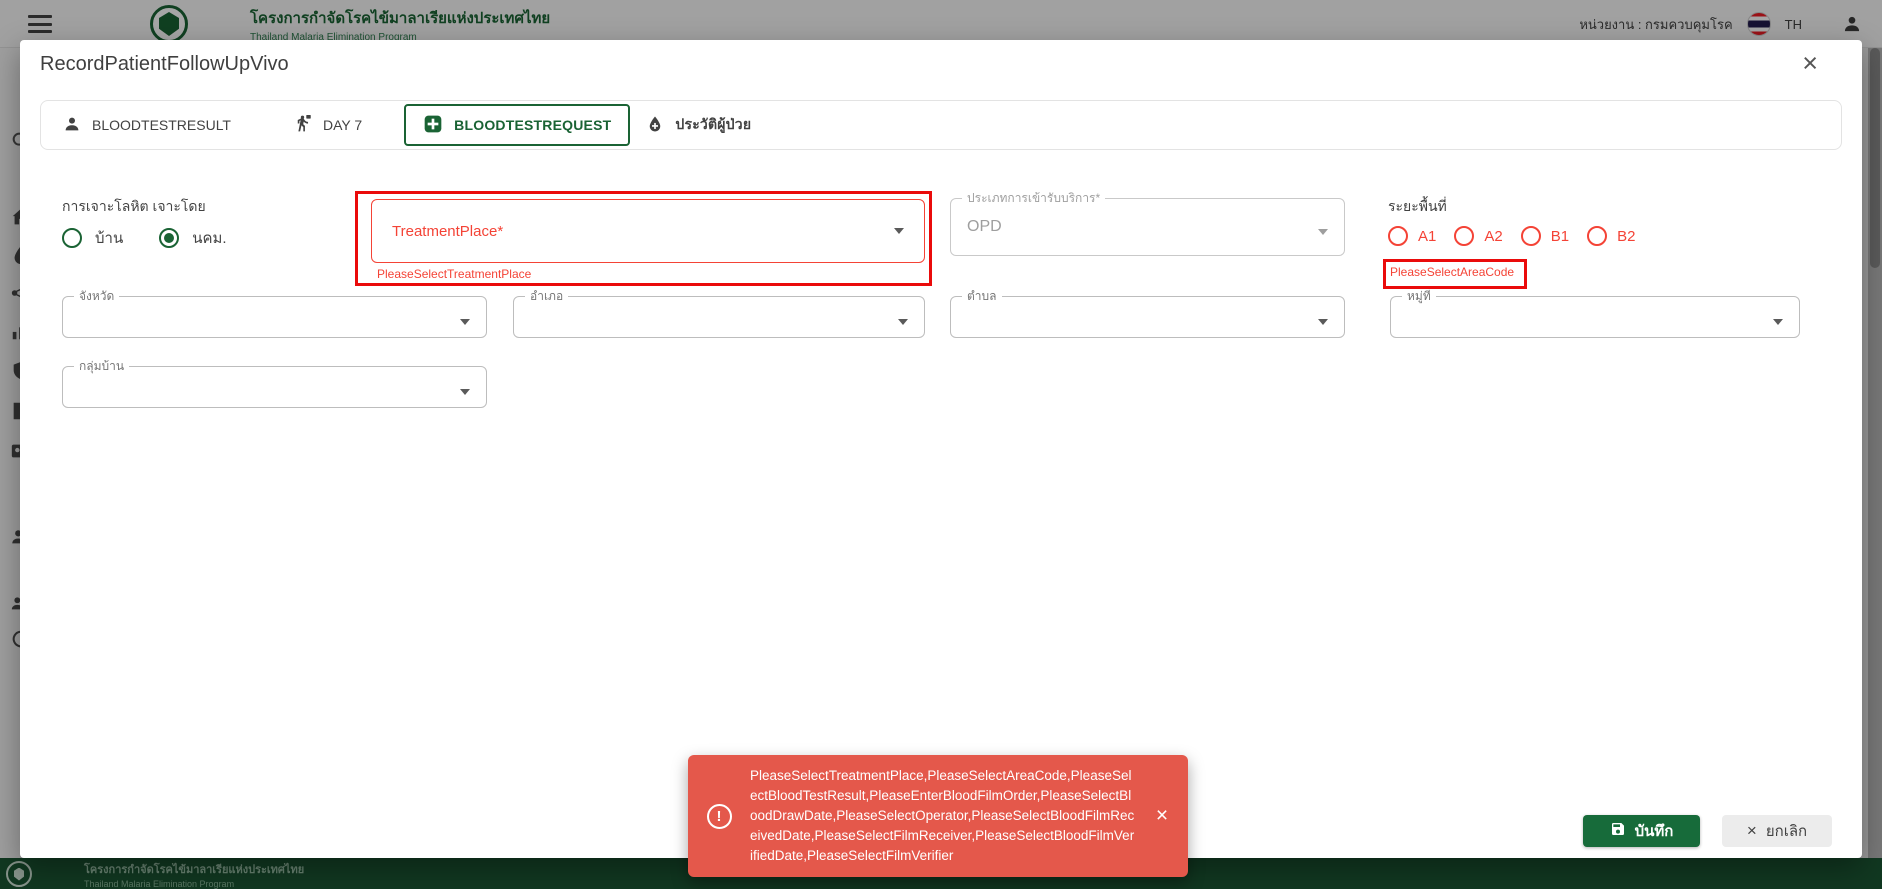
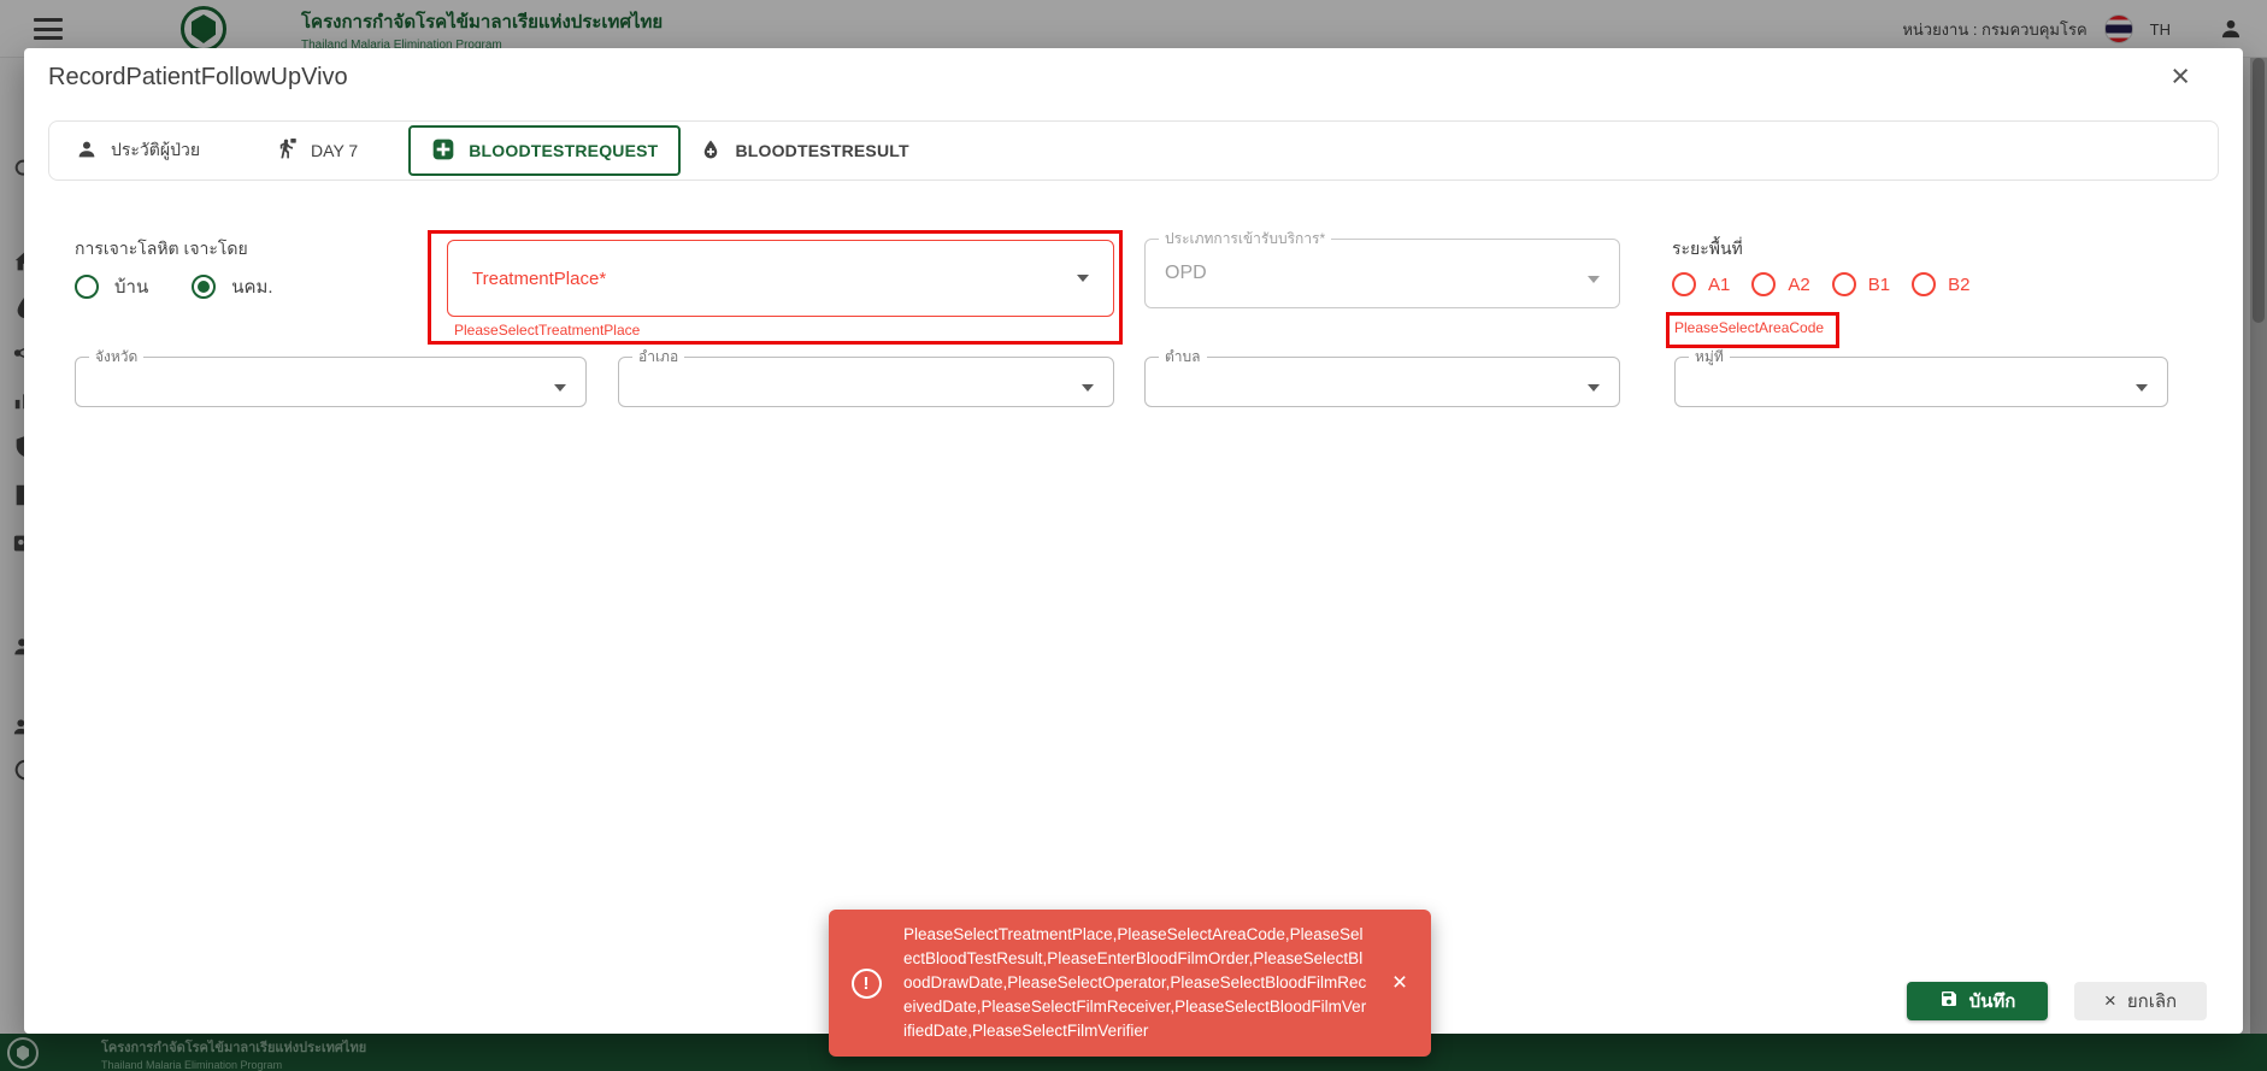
  โครงการกำจัดโรคไข้มาลาเรียแห่งประเทศไทย
  Thailand Malaria Elimination Program
  หน่วยงาน : กรมควบคุมโรค
  TH
  โครงการกำจัดโรคไข้มาลาเรียแห่งประเทศไทย
  Thailand Malaria Elimination Program
  RecordPatientFollowUpVivo
  ×
- BLOODTESTRESULT
+ ประวัติผู้ป่วย
  DAY 7
  BLOODTESTREQUEST
- ประวัติผู้ป่วย
+ BLOODTESTRESULT
  การเจาะโลหิต เจาะโดย
  บ้าน
  นคม.
  TreatmentPlace*
  PleaseSelectTreatmentPlace
  ประเภทการเข้ารับบริการ*
  OPD
  ระยะพื้นที่
  A1
  A2
  B1
  B2
  PleaseSelectAreaCode
  จังหวัด
  อำเภอ
  ตำบล
  หมู่ที่
- กลุ่มบ้าน
  บันทึก
  ×
  ยกเลิก
  !
  PleaseSelectTreatmentPlace,PleaseSelectAreaCode,PleaseSelectBloodTestResult,PleaseEnterBloodFilmOrder,PleaseSelectBloodDrawDate,PleaseSelectOperator,PleaseSelectBloodFilmReceivedDate,PleaseSelectFilmReceiver,PleaseSelectBloodFilmVerifiedDate,PleaseSelectFilmVerifier
  ×
